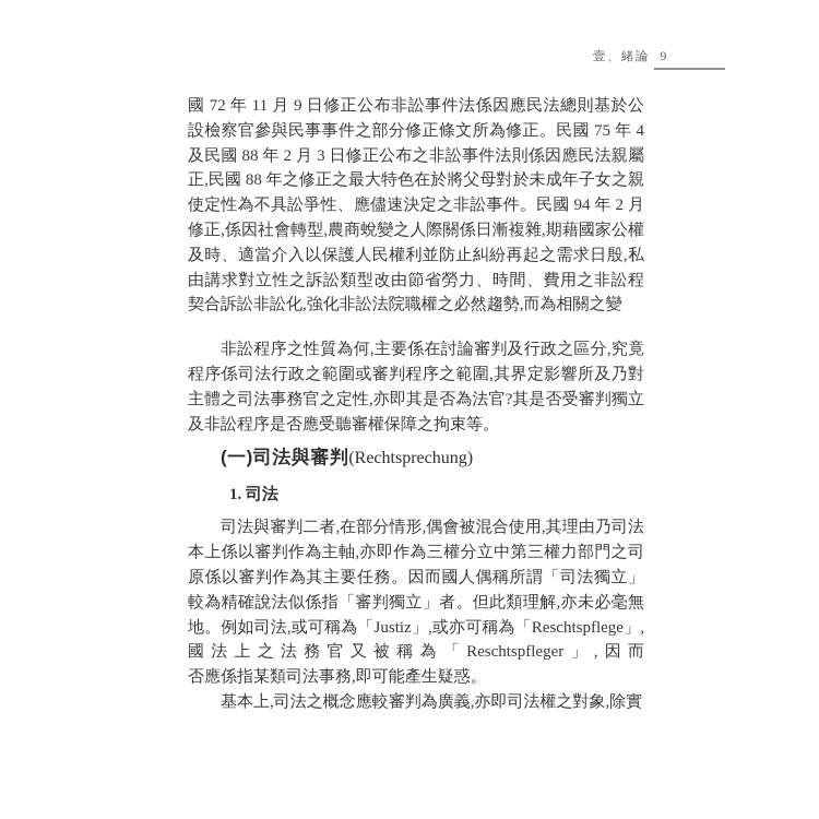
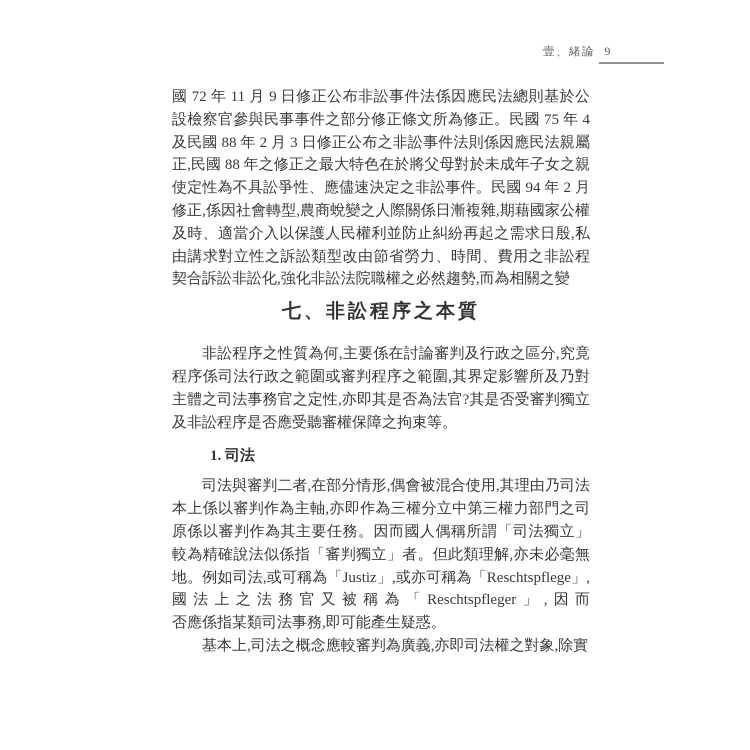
  壹、緒論 9
  國 72 年 11 月 9 日修正公布非訟事件法係因應民法總則基於公
  設檢察官參與民事事件之部分修正條文所為修正。民國 75 年 4
  及民國 88 年 2 月 3 日修正公布之非訟事件法則係因應民法親屬
  正,民國 88 年之修正之最大特色在於將父母對於未成年子女之親
  使定性為不具訟爭性、應儘速決定之非訟事件。民國 94 年 2 月
  修正,係因社會轉型,農商蛻變之人際關係日漸複雜,期藉國家公權
  及時、適當介入以保護人民權利並防止糾紛再起之需求日殷,私
  由講求對立性之訴訟類型改由節省勞力、時間、費用之非訟程
  契合訴訟非訟化,強化非訟法院職權之必然趨勢,而為相關之變
+ 七、非訟程序之本質
  非訟程序之性質為何,主要係在討論審判及行政之區分,究竟
  程序係司法行政之範圍或審判程序之範圍,其界定影響所及乃對
  主體之司法事務官之定性,亦即其是否為法官?其是否受審判獨立
  及非訟程序是否應受聽審權保障之拘束等。
- (一)司法與審判(Rechtsprechung)
  1. 司法
  司法與審判二者,在部分情形,偶會被混合使用,其理由乃司法
  本上係以審判作為主軸,亦即作為三權分立中第三權力部門之司
  原係以審判作為其主要任務。因而國人偶稱所謂「司法獨立」
  較為精確說法似係指「審判獨立」者。但此類理解,亦未必毫無
  地。例如司法,或可稱為「Justiz」,或亦可稱為「Reschtspflege」,
  否應係指某類司法事務,即可能產生疑惑。
  基本上,司法之概念應較審判為廣義,亦即司法權之對象,除實
